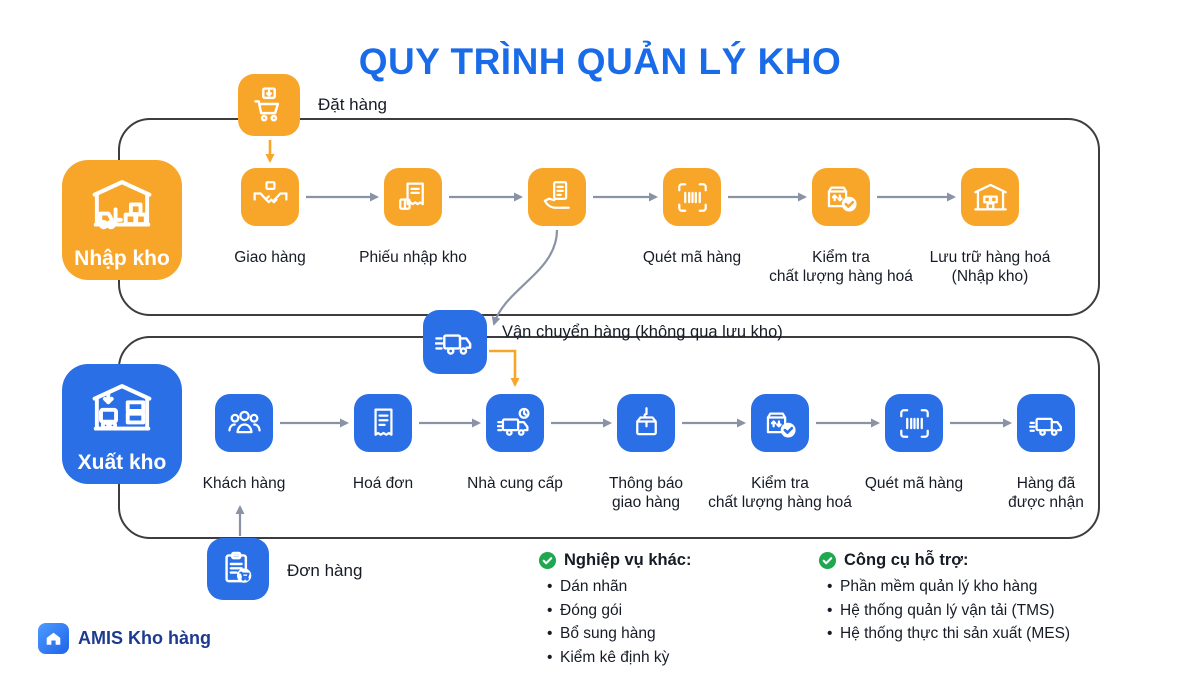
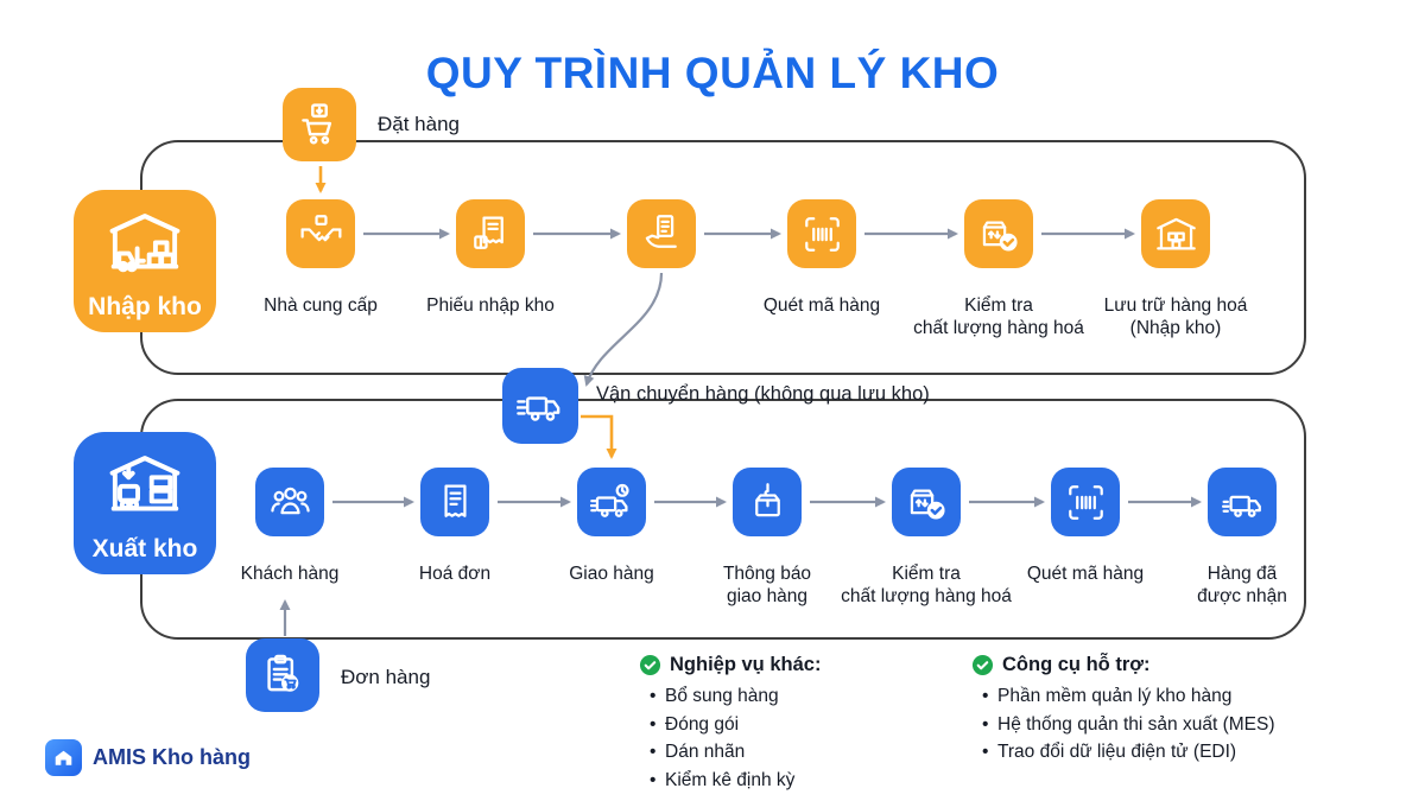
  QUY TRÌNH QUẢN LÝ KHO
  Nhập kho
  Xuất kho
  Đặt hàng
  Vận chuyển hàng (không qua lưu kho)
  Đơn hàng
  Nghiệp vụ khác:
- Dán nhãn
+ Bổ sung hàng
  Đóng gói
- Bổ sung hàng
+ Dán nhãn
  Kiểm kê định kỳ
  Công cụ hỗ trợ:
  Phần mềm quản lý kho hàng
- Hệ thống quản lý vận tải (TMS)
- Hệ thống thực thi sản xuất (MES)
+ Hệ thống quản thi sản xuất (MES)
+ Trao đổi dữ liệu điện tử (EDI)
  AMIS Kho hàng
- Giao hàng
+ Nhà cung cấp
  Phiếu nhập kho
  Quét mã hàng
  Kiểm tra
  chất lượng hàng hoá
  Lưu trữ hàng hoá
  (Nhập kho)
  Khách hàng
  Hoá đơn
- Nhà cung cấp
+ Giao hàng
  Thông báo
  giao hàng
  Kiểm tra
  chất lượng hàng hoá
  Quét mã hàng
  Hàng đã
  được nhận
